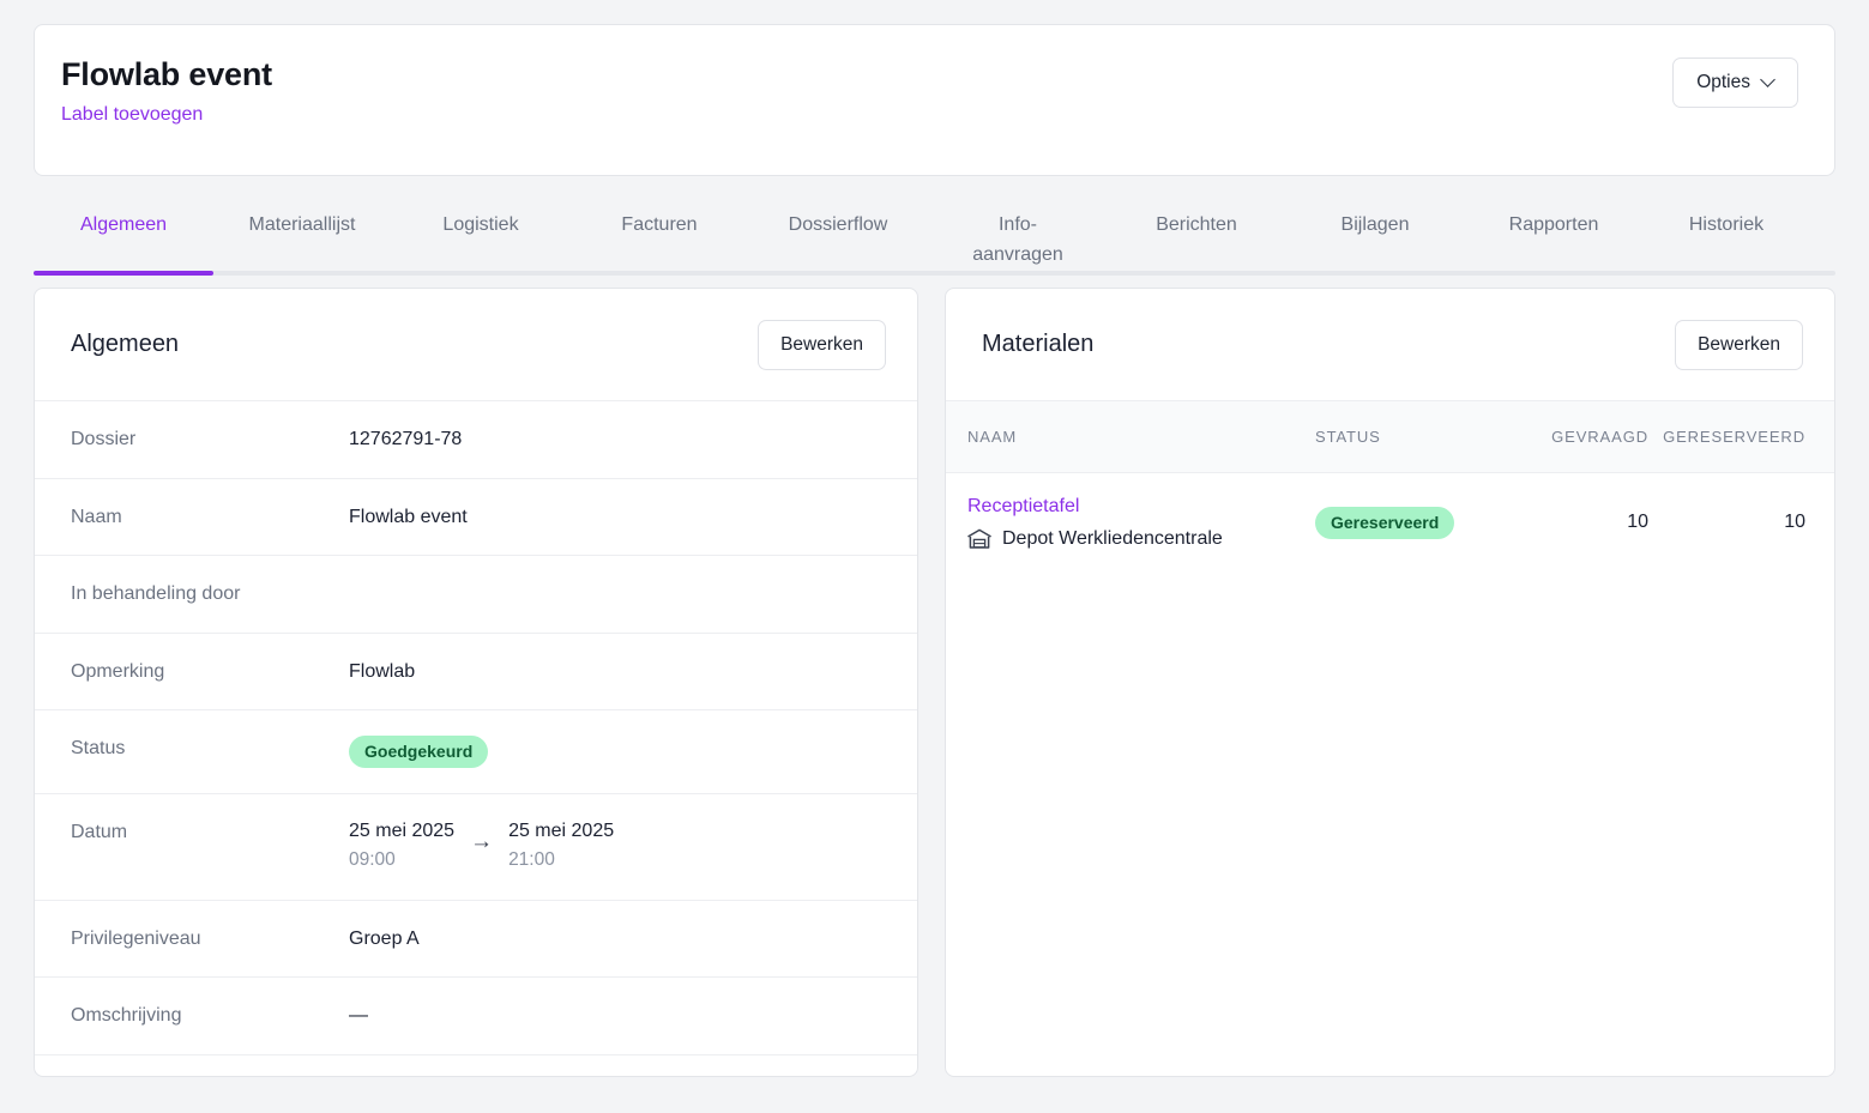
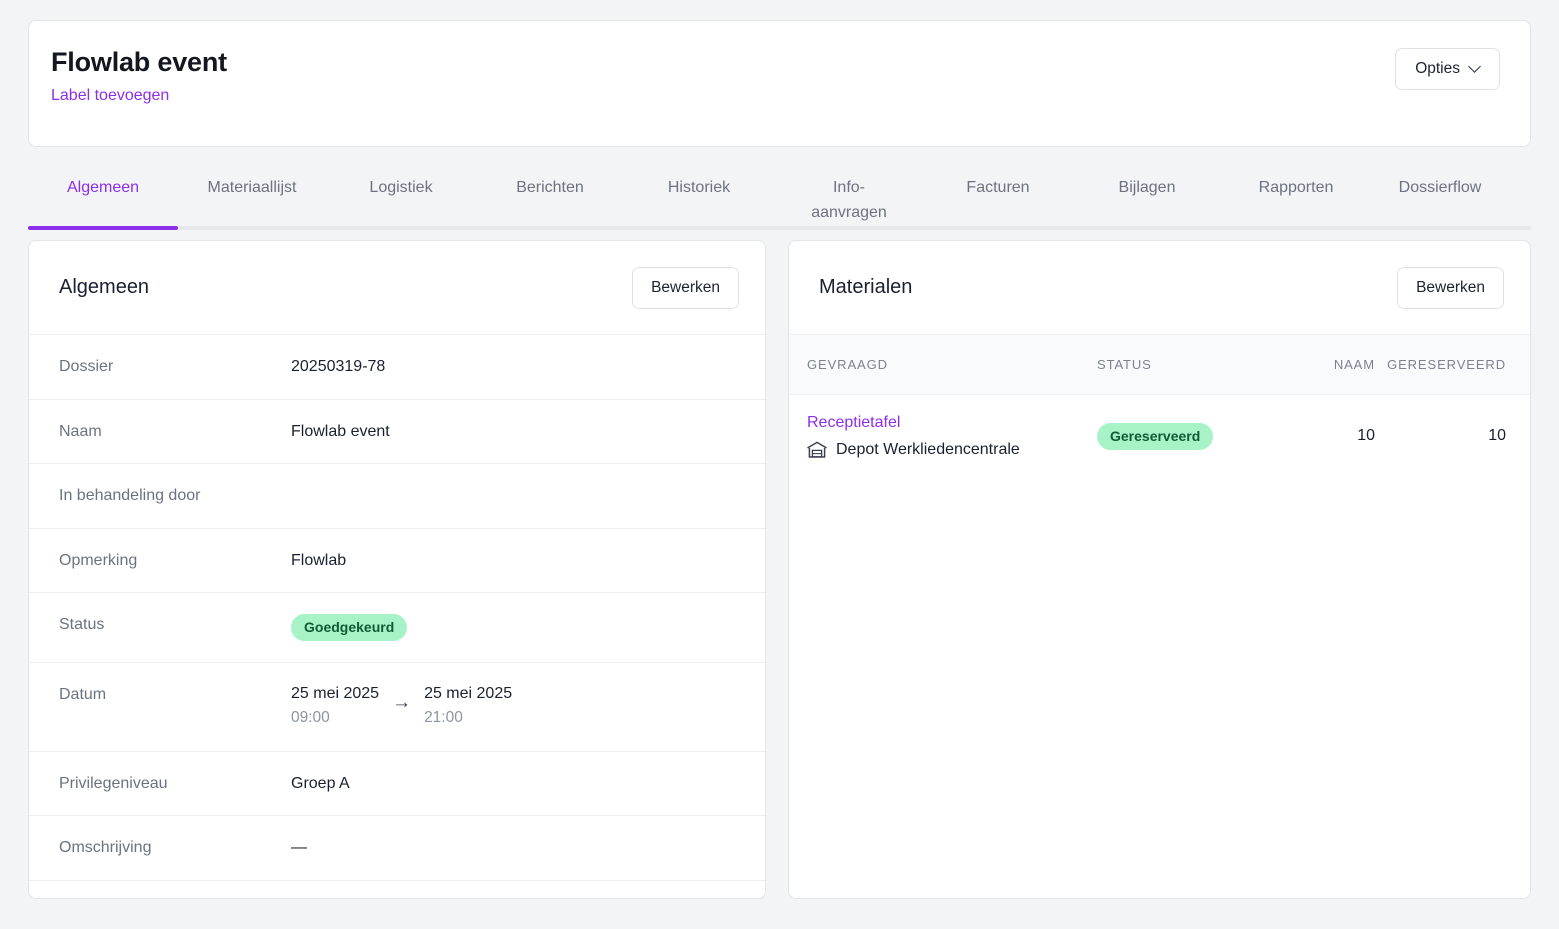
  Flowlab event
  Label toevoegen
  Opties
  Algemeen
  Materiaallijst
  Logistiek
- Facturen
+ Berichten
- Dossierflow
+ Historiek
  Info-
  aanvragen
- Berichten
+ Facturen
  Bijlagen
  Rapporten
- Historiek
+ Dossierflow
  Algemeen
  Bewerken
  Dossier
- 12762791-78
+ 20250319-78
  Naam
  Flowlab event
  In behandeling door
  Opmerking
  Flowlab
  Status
  Goedgekeurd
  Datum
  25 mei 2025
  09:00
  →
  25 mei 2025
  21:00
  Privilegeniveau
  Groep A
  Omschrijving
  —
  Materialen
  Bewerken
- NAAM
+ GEVRAAGD
  STATUS
- GEVRAAGD
+ NAAM
  GERESERVEERD
  Receptietafel
  Depot Werkliedencentrale
  Gereserveerd
  10
  10
